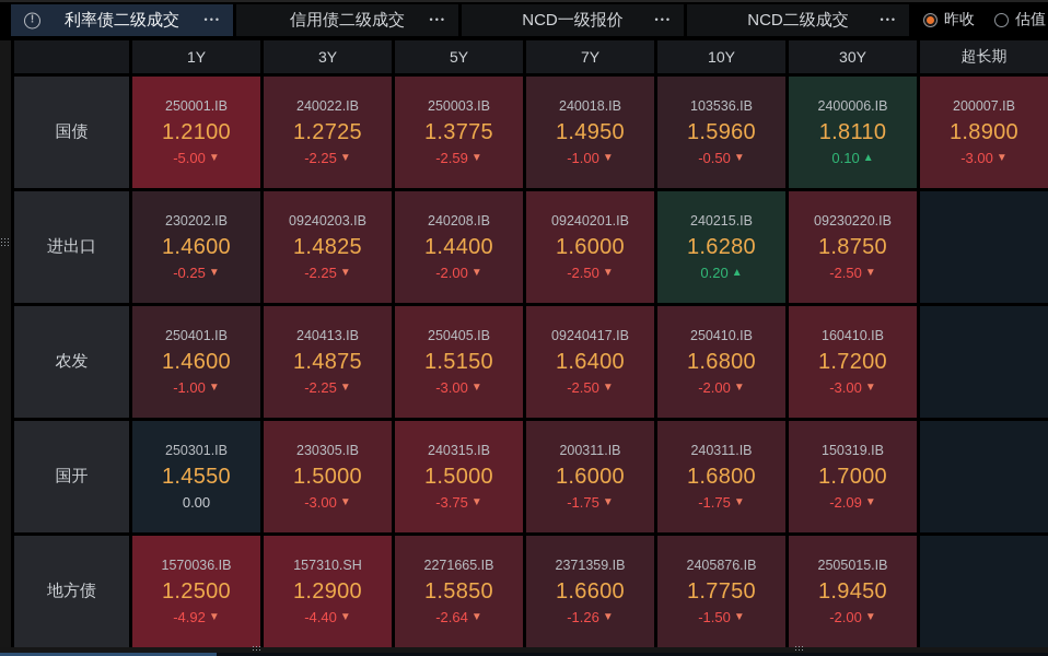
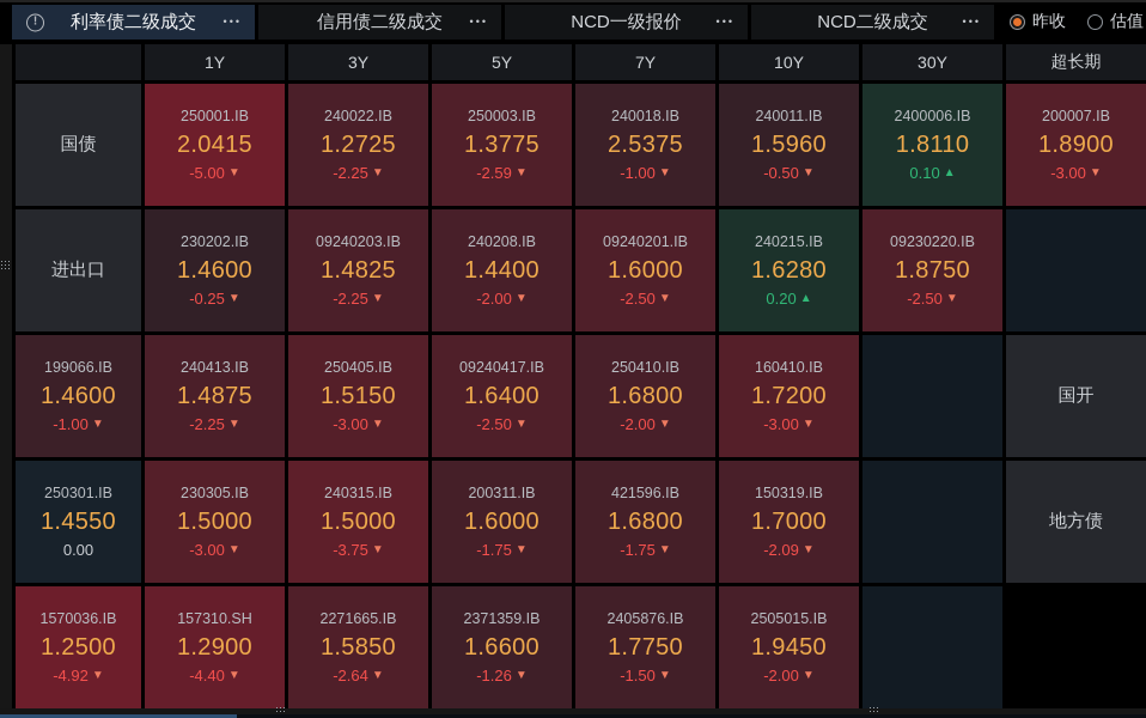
  !
  利率债二级成交
  •••
  信用债二级成交
  •••
  NCD一级报价
  •••
  NCD二级成交
  •••
  昨收
  估值
  1Y
  3Y
  5Y
  7Y
  10Y
  30Y
  超长期
  国债
  250001.IB
- 1.2100
+ 2.0415
  -5.00
  ▼
  240022.IB
  1.2725
  -2.25
  ▼
  250003.IB
  1.3775
  -2.59
  ▼
  240018.IB
- 1.4950
+ 2.5375
  -1.00
  ▼
- 103536.IB
+ 240011.IB
  1.5960
  -0.50
  ▼
  2400006.IB
  1.8110
  0.10
  ▲
  200007.IB
  1.8900
  -3.00
  ▼
  进出口
  230202.IB
  1.4600
  -0.25
  ▼
  09240203.IB
  1.4825
  -2.25
  ▼
  240208.IB
  1.4400
  -2.00
  ▼
  09240201.IB
  1.6000
  -2.50
  ▼
  240215.IB
  1.6280
  0.20
  ▲
  09230220.IB
  1.8750
  -2.50
  ▼
- 农发
- 250401.IB
+ 199066.IB
  1.4600
  -1.00
  ▼
  240413.IB
  1.4875
  -2.25
  ▼
  250405.IB
  1.5150
  -3.00
  ▼
  09240417.IB
  1.6400
  -2.50
  ▼
  250410.IB
  1.6800
  -2.00
  ▼
  160410.IB
  1.7200
  -3.00
  ▼
  国开
  250301.IB
  1.4550
  0.00
  230305.IB
  1.5000
  -3.00
  ▼
  240315.IB
  1.5000
  -3.75
  ▼
  200311.IB
  1.6000
  -1.75
  ▼
- 240311.IB
+ 421596.IB
  1.6800
  -1.75
  ▼
  150319.IB
  1.7000
  -2.09
  ▼
  地方债
  1570036.IB
  1.2500
  -4.92
  ▼
  157310.SH
  1.2900
  -4.40
  ▼
  2271665.IB
  1.5850
  -2.64
  ▼
  2371359.IB
  1.6600
  -1.26
  ▼
  2405876.IB
  1.7750
  -1.50
  ▼
  2505015.IB
  1.9450
  -2.00
  ▼
